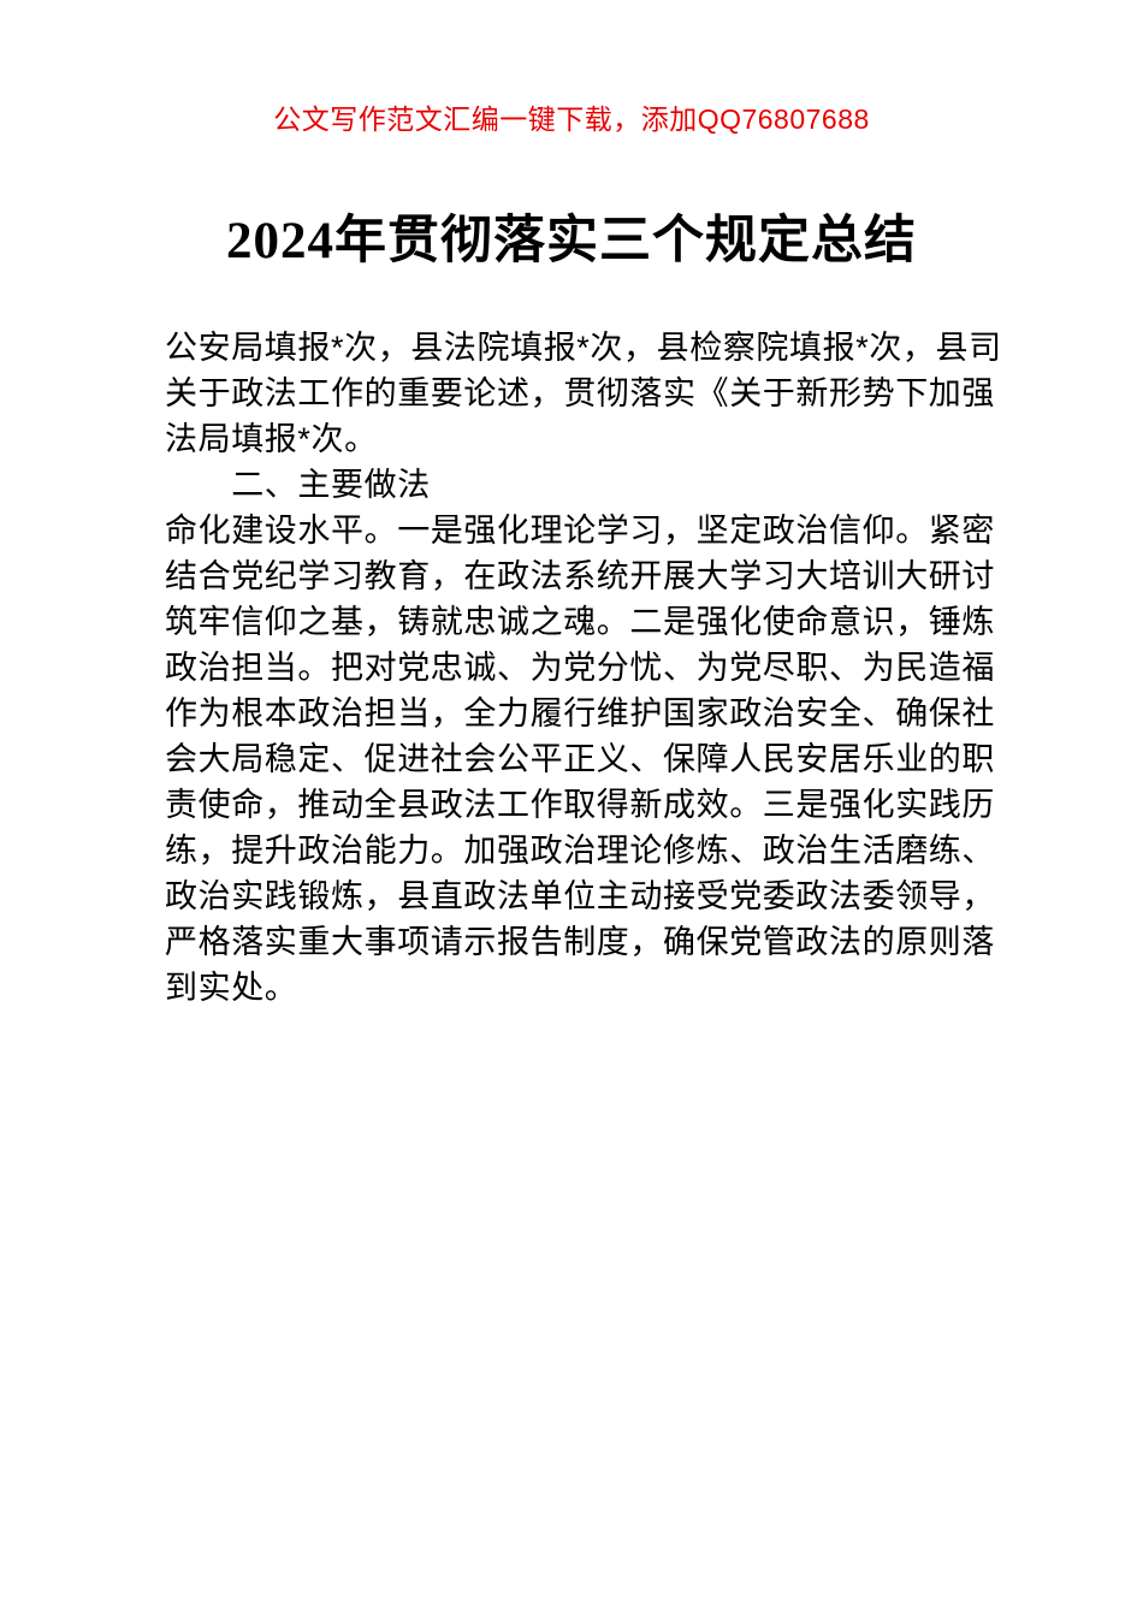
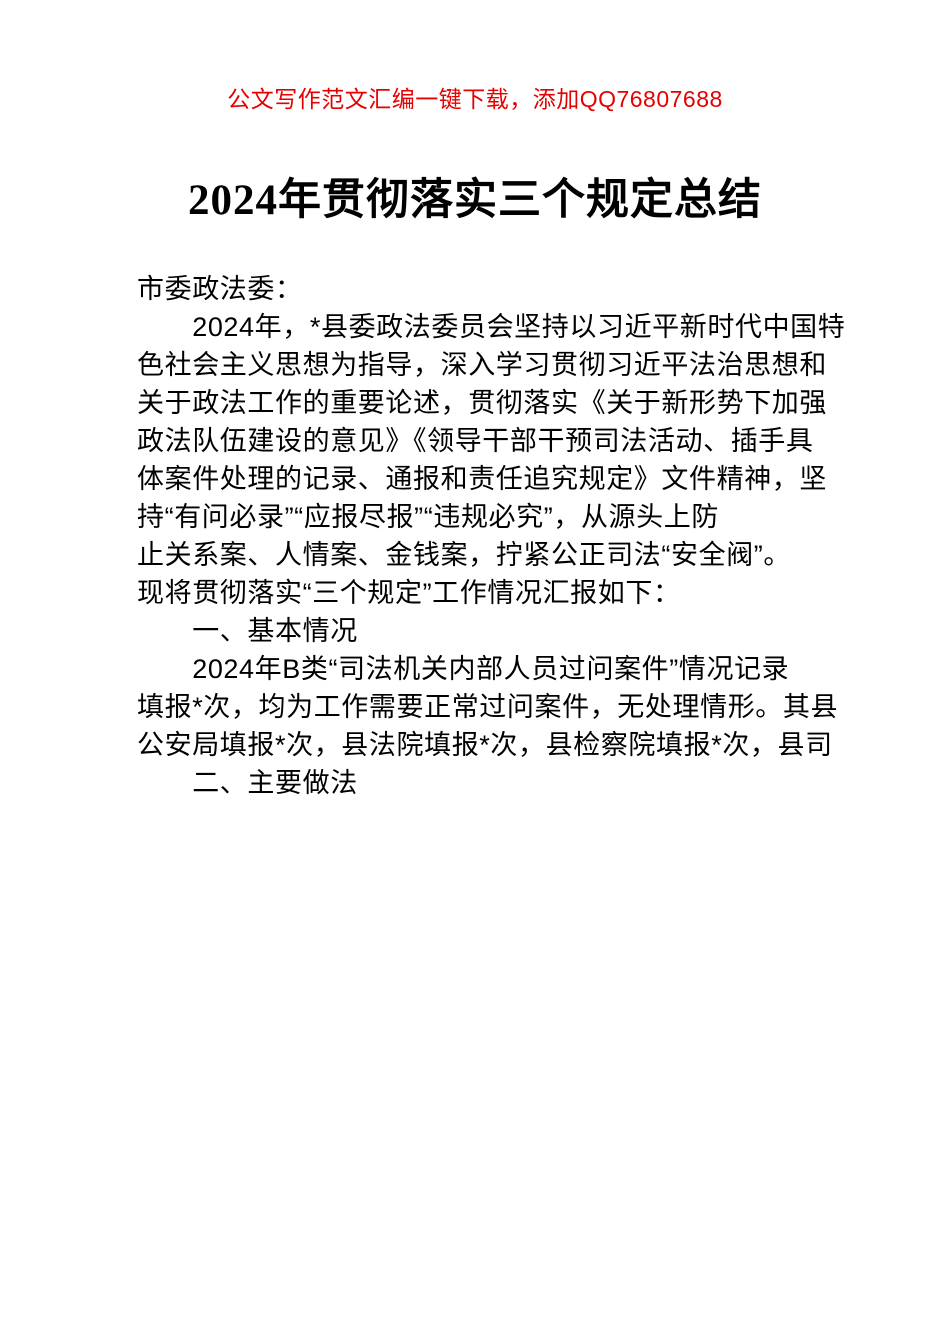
  公文写作范文汇编一键下载，添加QQ76807688
  2024年贯彻落实三个规定总结
+ 市委政法委：
+ 2024年，*县委政法委员会坚持以习近平新时代中国特
+ 色社会主义思想为指导，深入学习贯彻习近平法治思想和
- 公安局填报*次，县法院填报*次，县检察院填报*次，县司
+ 关于政法工作的重要论述，贯彻落实《关于新形势下加强
+ 政法队伍建设的意见》《领导干部干预司法活动、插手具
+ 体案件处理的记录、通报和责任追究规定》文件精神，坚
+ 持“有问必录”“应报尽报”“违规必究”，从源头上防
+ 止关系案、人情案、金钱案，拧紧公正司法“安全阀”。
+ 现将贯彻落实“三个规定”工作情况汇报如下：
+ 一、基本情况
+ 2024年B类“司法机关内部人员过问案件”情况记录
+ 填报*次，均为工作需要正常过问案件，无处理情形。其县
- 关于政法工作的重要论述，贯彻落实《关于新形势下加强
+ 公安局填报*次，县法院填报*次，县检察院填报*次，县司
- 法局填报*次。
  二、主要做法
- 命化建设水平。一是强化理论学习，坚定政治信仰。紧密
- 结合党纪学习教育，在政法系统开展大学习大培训大研讨
- 筑牢信仰之基，铸就忠诚之魂。二是强化使命意识，锤炼
- 政治担当。把对党忠诚、为党分忧、为党尽职、为民造福
- 作为根本政治担当，全力履行维护国家政治安全、确保社
- 会大局稳定、促进社会公平正义、保障人民安居乐业的职
- 责使命，推动全县政法工作取得新成效。三是强化实践历
- 练，提升政治能力。加强政治理论修炼、政治生活磨练、
- 政治实践锻炼，县直政法单位主动接受党委政法委领导，
- 严格落实重大事项请示报告制度，确保党管政法的原则落
- 到实处。
